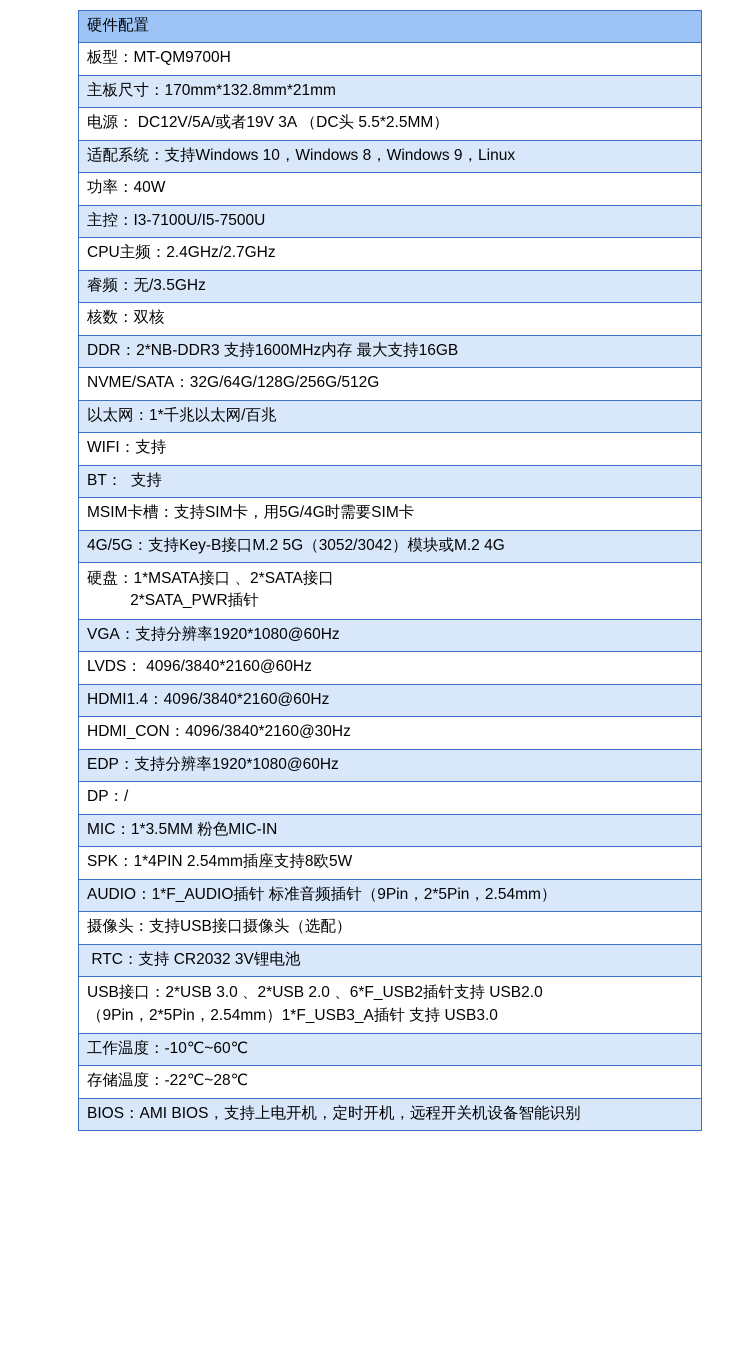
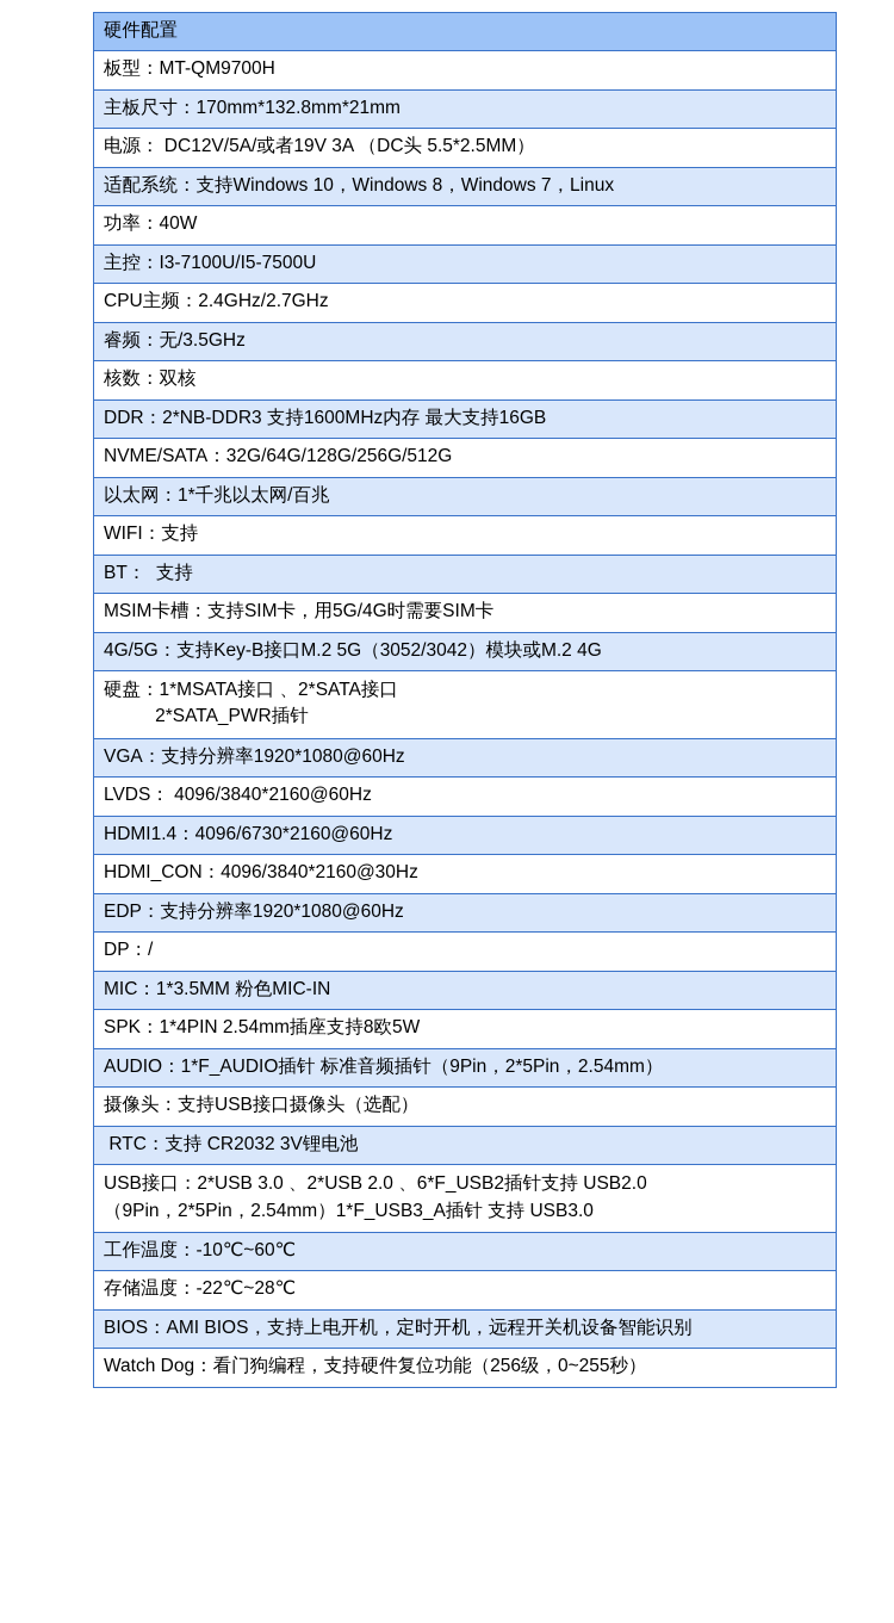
  硬件配置
  板型：MT-QM9700H
  主板尺寸：170mm*132.8mm*21mm
  电源： DC12V/5A/或者19V 3A （DC头 5.5*2.5MM）
- 适配系统：支持Windows 10，Windows 8，Windows 9，Linux
+ 适配系统：支持Windows 10，Windows 8，Windows 7，Linux
  功率：40W
  主控：I3-7100U/I5-7500U
  CPU主频：2.4GHz/2.7GHz
  睿频：无/3.5GHz
  核数：双核
  DDR：2*NB-DDR3 支持1600MHz内存 最大支持16GB
  NVME/SATA：32G/64G/128G/256G/512G
  以太网：1*千兆以太网/百兆
  WIFI：支持
  BT： 支持
  MSIM卡槽：支持SIM卡，用5G/4G时需要SIM卡
  4G/5G：支持Key-B接口M.2 5G（3052/3042）模块或M.2 4G
  硬盘：1*MSATA接口 、2*SATA接口 2*SATA_PWR插针
  VGA：支持分辨率1920*1080@60Hz
  LVDS： 4096/3840*2160@60Hz
- HDMI1.4：4096/3840*2160@60Hz
+ HDMI1.4：4096/6730*2160@60Hz
  HDMI_CON：4096/3840*2160@30Hz
  EDP：支持分辨率1920*1080@60Hz
  DP：/
  MIC：1*3.5MM 粉色MIC-IN
  SPK：1*4PIN 2.54mm插座支持8欧5W
  AUDIO：1*F_AUDIO插针 标准音频插针（9Pin，2*5Pin，2.54mm）
  摄像头：支持USB接口摄像头（选配）
  RTC：支持 CR2032 3V锂电池
  USB接口：2*USB 3.0 、2*USB 2.0 、6*F_USB2插针支持 USB2.0 （9Pin，2*5Pin，2.54mm）1*F_USB3_A插针 支持 USB3.0
  工作温度：-10℃~60℃
  存储温度：-22℃~28℃
  BIOS：AMI BIOS，支持上电开机，定时开机，远程开关机设备智能识别
+ Watch Dog：看门狗编程，支持硬件复位功能（256级，0~255秒）
